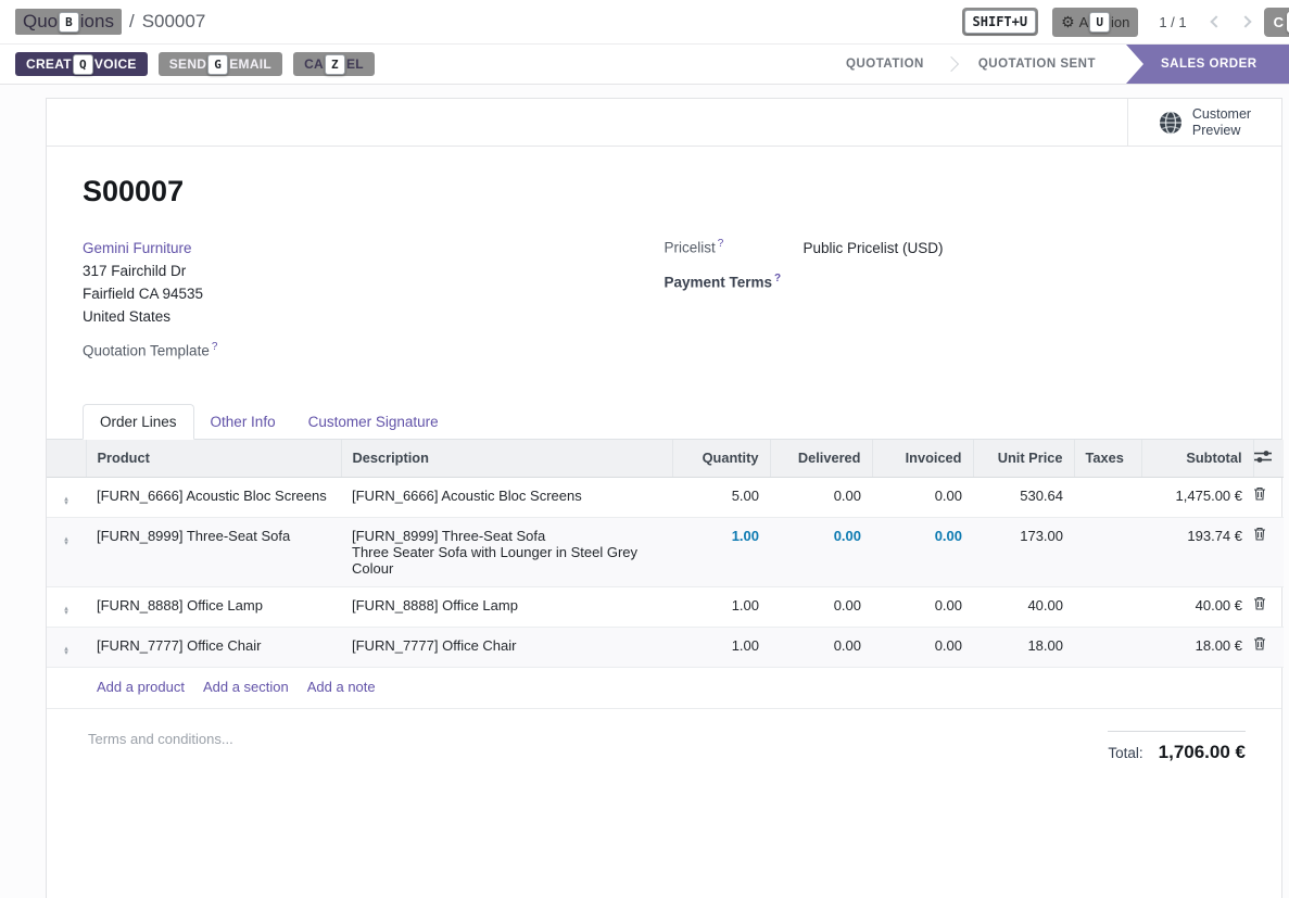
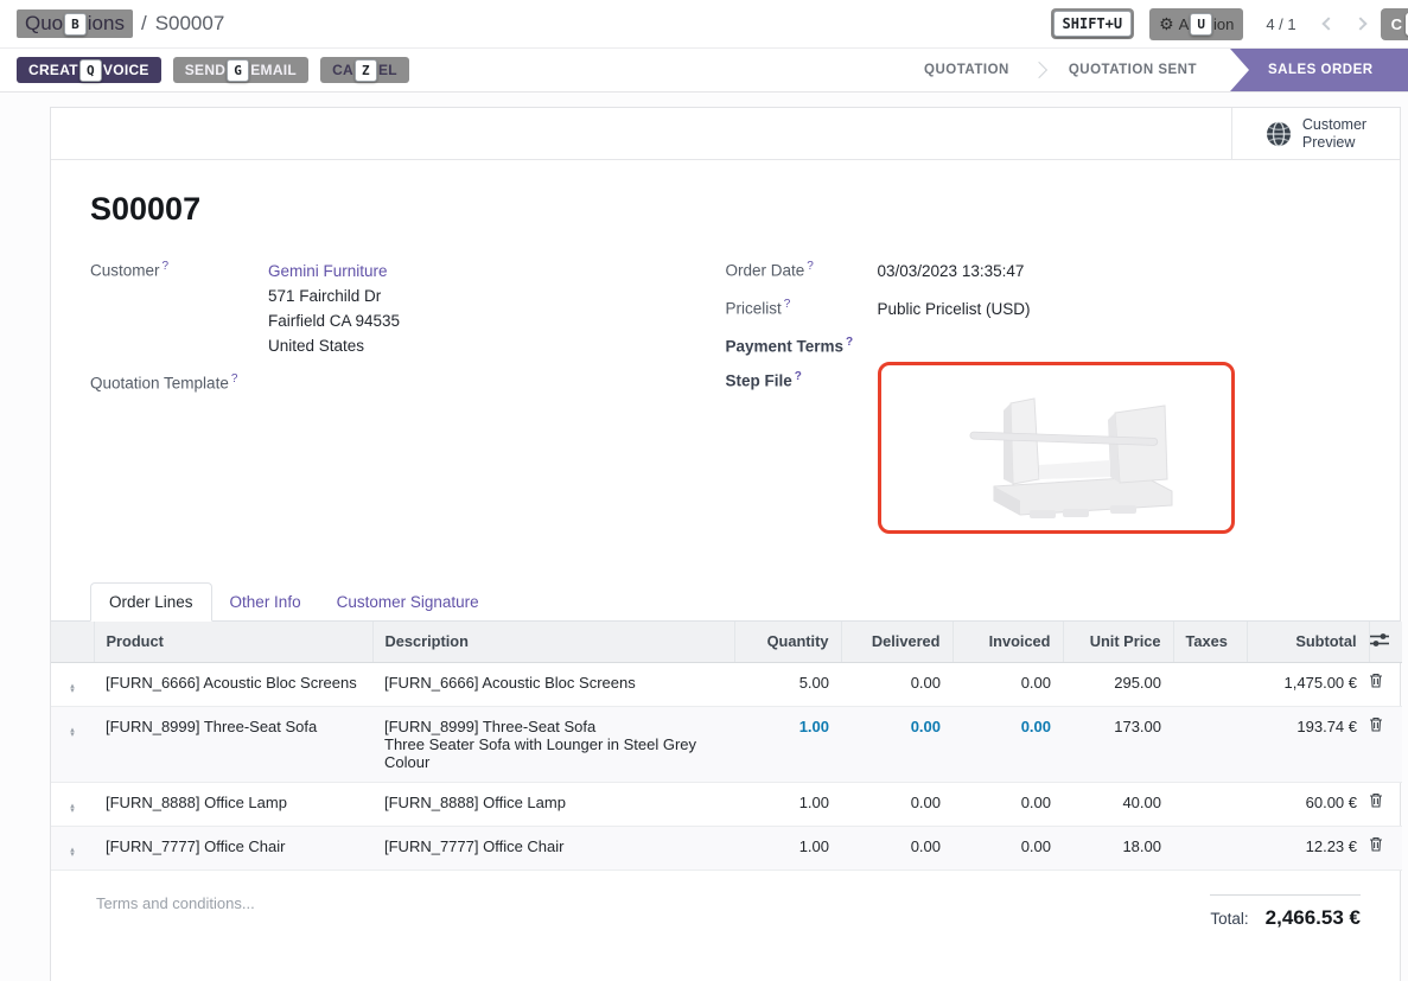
  Quo
  B
  ions
  /
  S00007
  SHIFT+U
  ⚙
  A
  U
  ion
- 1 / 1
+ 4 / 1
  C
  CREAT
  Q
  VOICE
  SEND
  G
  EMAIL
  CA
  Z
  EL
  QUOTATION
  QUOTATION SENT
  SALES ORDER
  Customer
  Preview
  S00007
+ Customer ?
  Gemini Furniture
- 317 Fairchild Dr
+ 571 Fairchild Dr
  Fairfield CA 94535
  United States
  Quotation Template ?
+ Order Date ?
+ 03/03/2023 13:35:47
  Pricelist ?
  Public Pricelist (USD)
  Payment Terms ?
+ Step File ?
  Order Lines
  Other Info
  Customer Signature
  	Product	Description	Quantity	Delivered	Invoiced	Unit Price	Taxes	Subtotal
- 	[FURN_6666] Acoustic Bloc Screens	[FURN_6666] Acoustic Bloc Screens	5.00	0.00	0.00	530.64		1,475.00 €
+ 	[FURN_6666] Acoustic Bloc Screens	[FURN_6666] Acoustic Bloc Screens	5.00	0.00	0.00	295.00		1,475.00 €
  	[FURN_8999] Three-Seat Sofa	[FURN_8999] Three-Seat Sofa Three Seater Sofa with Lounger in Steel Grey Colour	1.00	0.00	0.00	173.00		193.74 €
- 	[FURN_8888] Office Lamp	[FURN_8888] Office Lamp	1.00	0.00	0.00	40.00		40.00 €
+ 	[FURN_8888] Office Lamp	[FURN_8888] Office Lamp	1.00	0.00	0.00	40.00		60.00 €
- 	[FURN_7777] Office Chair	[FURN_7777] Office Chair	1.00	0.00	0.00	18.00		18.00 €
+ 	[FURN_7777] Office Chair	[FURN_7777] Office Chair	1.00	0.00	0.00	18.00		12.23 €
- Add a product
- Add a section
- Add a note
  Terms and conditions...
  Total:
- 1,706.00 €
+ 2,466.53 €
